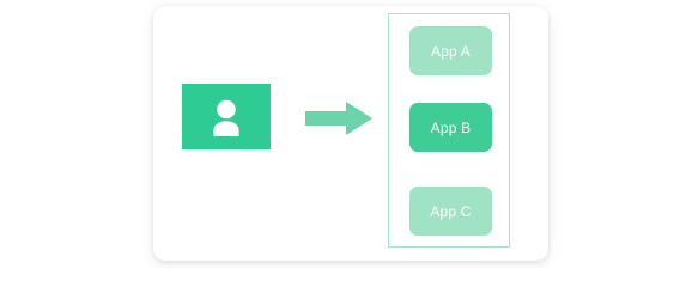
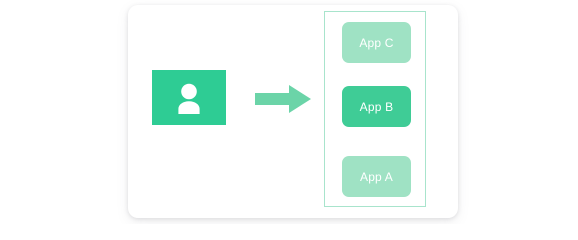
- App A
+ App C
  App B
- App C
+ App A
